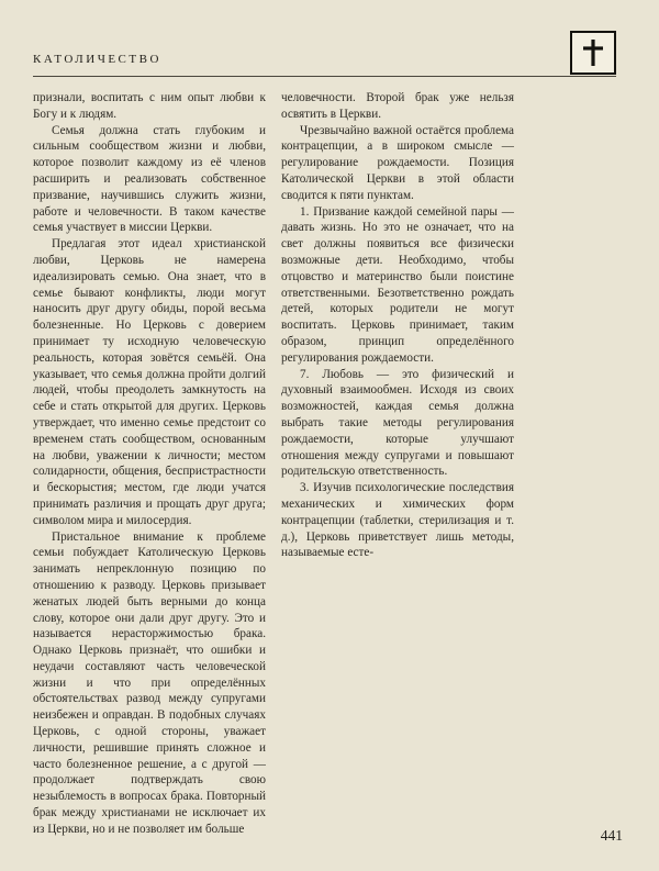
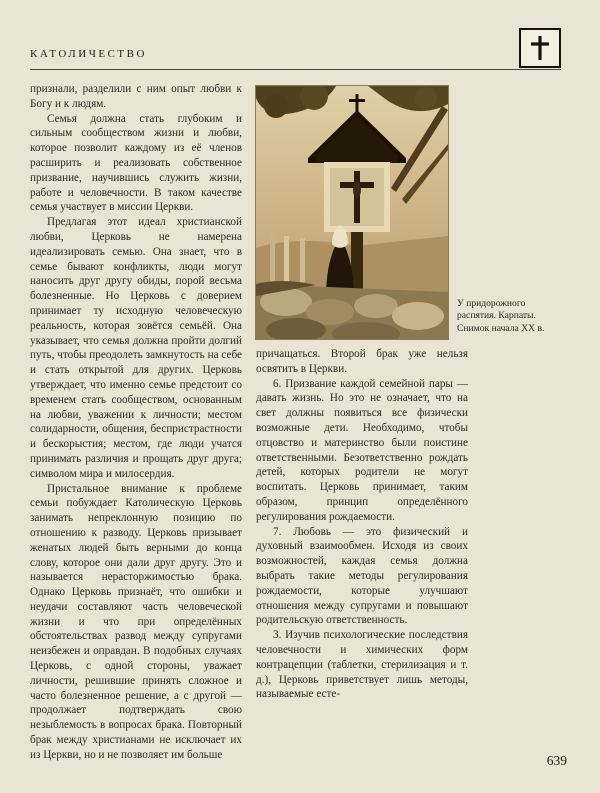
  КАТОЛИЧЕСТВО
- признали, воспитать с ним опыт любви к Богу и к людям.
+ признали, разделили с ним опыт любви к Богу и к людям.
  Семья должна стать глубоким и сильным сообществом жизни и любви, которое позволит каждому из её членов расширить и реализовать собственное призвание, научившись служить жизни, работе и человечности. В таком качестве семья участвует в миссии Церкви.
- Предлагая этот идеал христианской любви, Церковь не намерена идеализировать семью. Она знает, что в семье бывают конфликты, люди могут наносить друг другу обиды, порой весьма болезненные. Но Церковь с доверием принимает ту исходную человеческую реальность, которая зовётся семьёй. Она указывает, что семья должна пройти долгий людей, чтобы преодолеть замкнутость на себе и стать открытой для других. Церковь утверждает, что именно семье предстоит со временем стать сообществом, основанным на любви, уважении к личности; местом солидарности, общения, беспристрастности и бескорыстия; местом, где люди учатся принимать различия и прощать друг друга; символом мира и милосердия.
+ Предлагая этот идеал христианской любви, Церковь не намерена идеализировать семью. Она знает, что в семье бывают конфликты, люди могут наносить друг другу обиды, порой весьма болезненные. Но Церковь с доверием принимает ту исходную человеческую реальность, которая зовётся семьёй. Она указывает, что семья должна пройти долгий путь, чтобы преодолеть замкнутость на себе и стать открытой для других. Церковь утверждает, что именно семье предстоит со временем стать сообществом, основанным на любви, уважении к личности; местом солидарности, общения, беспристрастности и бескорыстия; местом, где люди учатся принимать различия и прощать друг друга; символом мира и милосердия.
  Пристальное внимание к проблеме семьи побуждает Католическую Церковь занимать непреклонную позицию по отношению к разводу. Церковь призывает женатых людей быть верными до конца слову, которое они дали друг другу. Это и называется нерасторжимостью брака. Однако Церковь признаёт, что ошибки и неудачи составляют часть человеческой жизни и что при определённых обстоятельствах развод между супругами неизбежен и оправдан. В подобных случаях Церковь, с одной стороны, уважает личности, решившие принять сложное и часто болезненное решение, а с другой — продолжает подтверждать свою незыблемость в вопросах брака. Повторный брак между христианами не исключает их из Церкви, но и не позволяет им больше
+ У придорожного распятия. Карпаты. Снимок начала XX в.
- человечности. Второй брак уже нельзя освятить в Церкви.
+ причащаться. Второй брак уже нельзя освятить в Церкви.
- Чрезвычайно важной остаётся проблема контрацепции, а в широком смысле — регулирование рождаемости. Позиция Католической Церкви в этой области сводится к пяти пунктам.
- 1. Призвание каждой семейной пары — давать жизнь. Но это не означает, что на свет должны появиться все физически возможные дети. Необходимо, чтобы отцовство и материнство были поистине ответственными. Безответственно рождать детей, которых родители не могут воспитать. Церковь принимает, таким образом, принцип определённого регулирования рождаемости.
+ 6. Призвание каждой семейной пары — давать жизнь. Но это не означает, что на свет должны появиться все физически возможные дети. Необходимо, чтобы отцовство и материнство были поистине ответственными. Безответственно рождать детей, которых родители не могут воспитать. Церковь принимает, таким образом, принцип определённого регулирования рождаемости.
  7. Любовь — это физический и духовный взаимообмен. Исходя из своих возможностей, каждая семья должна выбрать такие методы регулирования рождаемости, которые улучшают отношения между супругами и повышают родительскую ответственность.
- 3. Изучив психологические последствия механических и химических форм контрацепции (таблетки, стерилизация и т. д.), Церковь приветствует лишь методы, называемые есте-
+ 3. Изучив психологические последствия человечности и химических форм контрацепции (таблетки, стерилизация и т. д.), Церковь приветствует лишь методы, называемые есте-
- 441
+ 639
